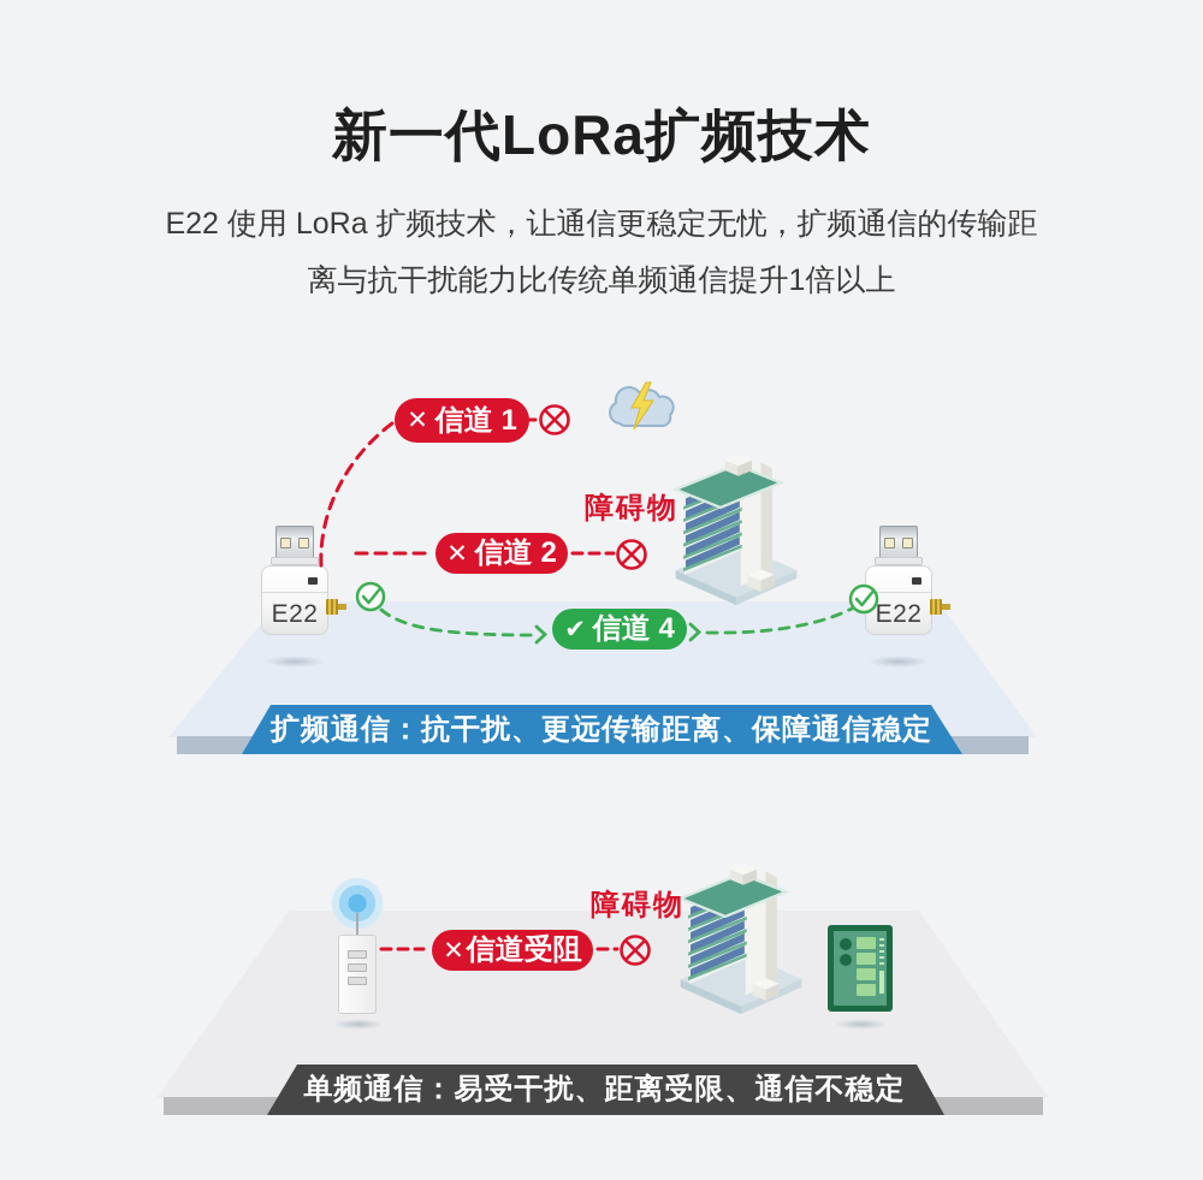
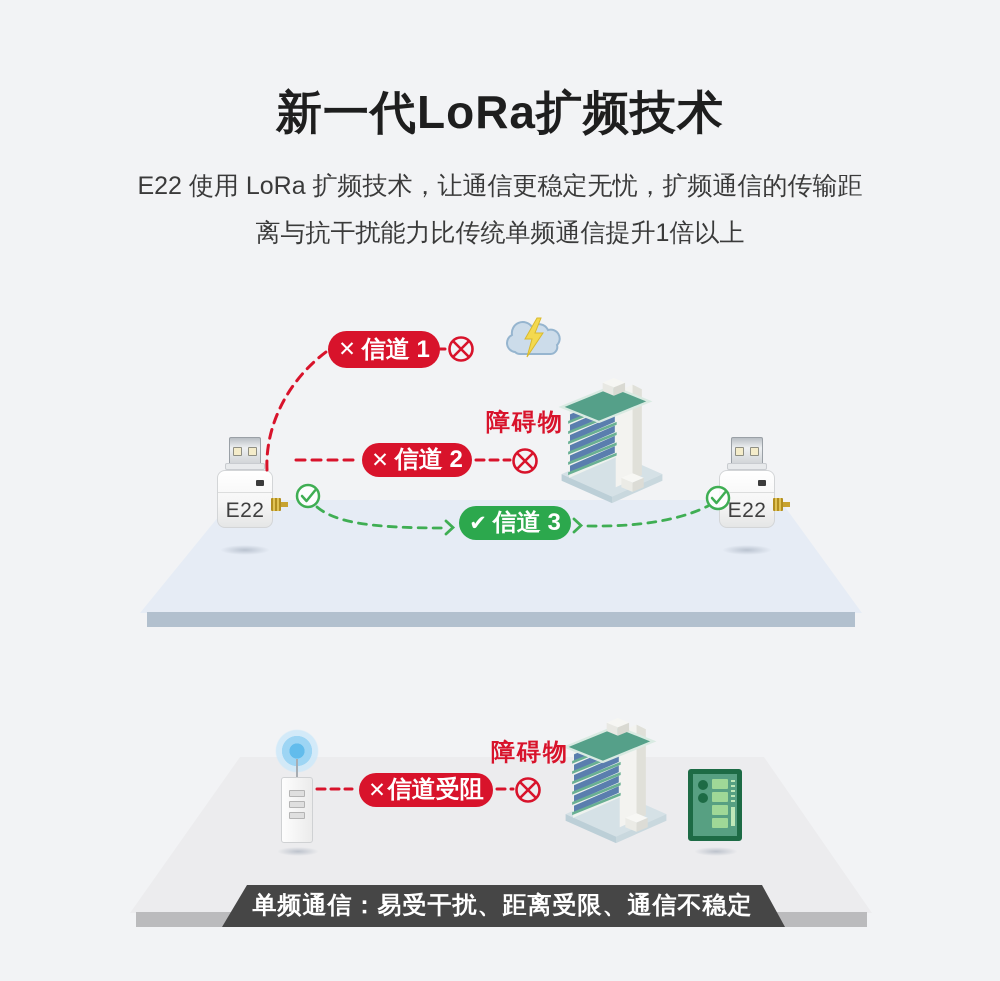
  新一代LoRa扩频技术
  E22 使用 LoRa 扩频技术，让通信更稳定无忧，扩频通信的传输距
  离与抗干扰能力比传统单频通信提升1倍以上
  E22
  E22
  ✕
  信道 1
  障碍物
  ✕
  信道 2
  ✔
- 信道 4
+ 信道 3
- 扩频通信：抗干扰、更远传输距离、保障通信稳定
  障碍物
  ✕
  信道受阻
  单频通信：易受干扰、距离受限、通信不稳定
